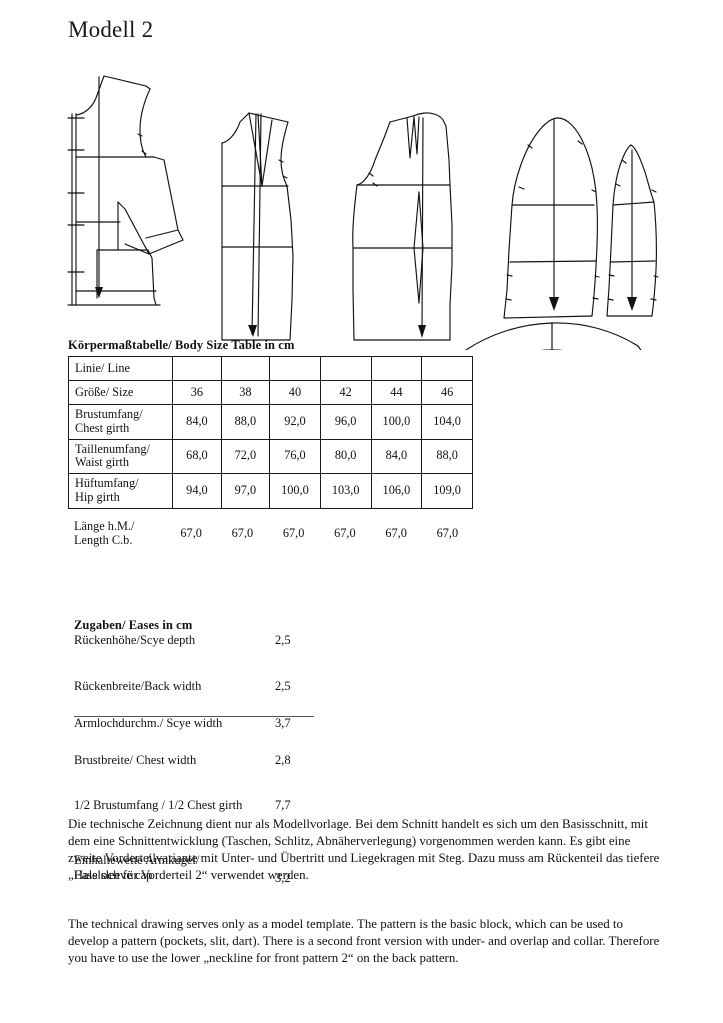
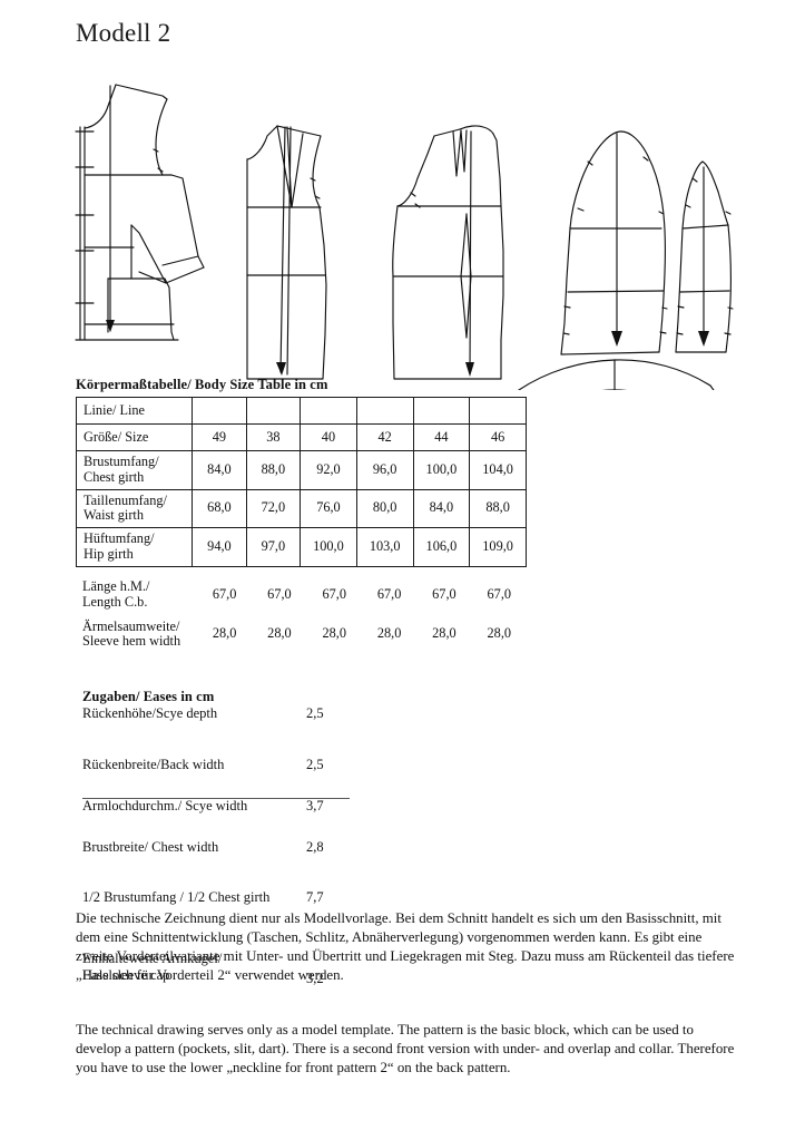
  Modell 2
  Körpermaßtabelle/ Body Size Table in cm
  Linie/ Line
- Größe/ Size	36	38	40	42	44	46
+ Größe/ Size	49	38	40	42	44	46
  Brustumfang/ Chest girth	84,0	88,0	92,0	96,0	100,0	104,0
  Taillenumfang/ Waist girth	68,0	72,0	76,0	80,0	84,0	88,0
  Hüftumfang/ Hip girth	94,0	97,0	100,0	103,0	106,0	109,0
  Länge h.M./ Length C.b.	67,0	67,0	67,0	67,0	67,0	67,0
+ Ärmelsaumweite/ Sleeve hem width	28,0	28,0	28,0	28,0	28,0	28,0
  Zugaben/ Eases in cm
  Rückenhöhe/Scye depth
  2,5
  Rückenbreite/Back width
  2,5
  Armlochdurchm./ Scye width
  3,7
  Brustbreite/ Chest width
  2,8
  1/2 Brustumfang / 1/2 Chest girth
  7,7
  Einhalteweite Armkugel/
  Ease sleeve cap
  3,2
  Die technische Zeichnung dient nur als Modellvorlage. Bei dem Schnitt handelt es sich um den Basisschnitt, mit dem eine Schnittentwicklung (Taschen, Schlitz, Abnäherverlegung) vorgenommen werden kann. Es gibt eine zweite Vorderteilvariante mit Unter- und Übertritt und Liegekragen mit Steg. Dazu muss am Rückenteil das tiefere „Halsloch für Vorderteil 2“ verwendet werden.
  The technical drawing serves only as a model template. The pattern is the basic block, which can be used to develop a pattern (pockets, slit, dart). There is a second front version with under- and overlap and collar. Therefore you have to use the lower „neckline for front pattern 2“ on the back pattern.
